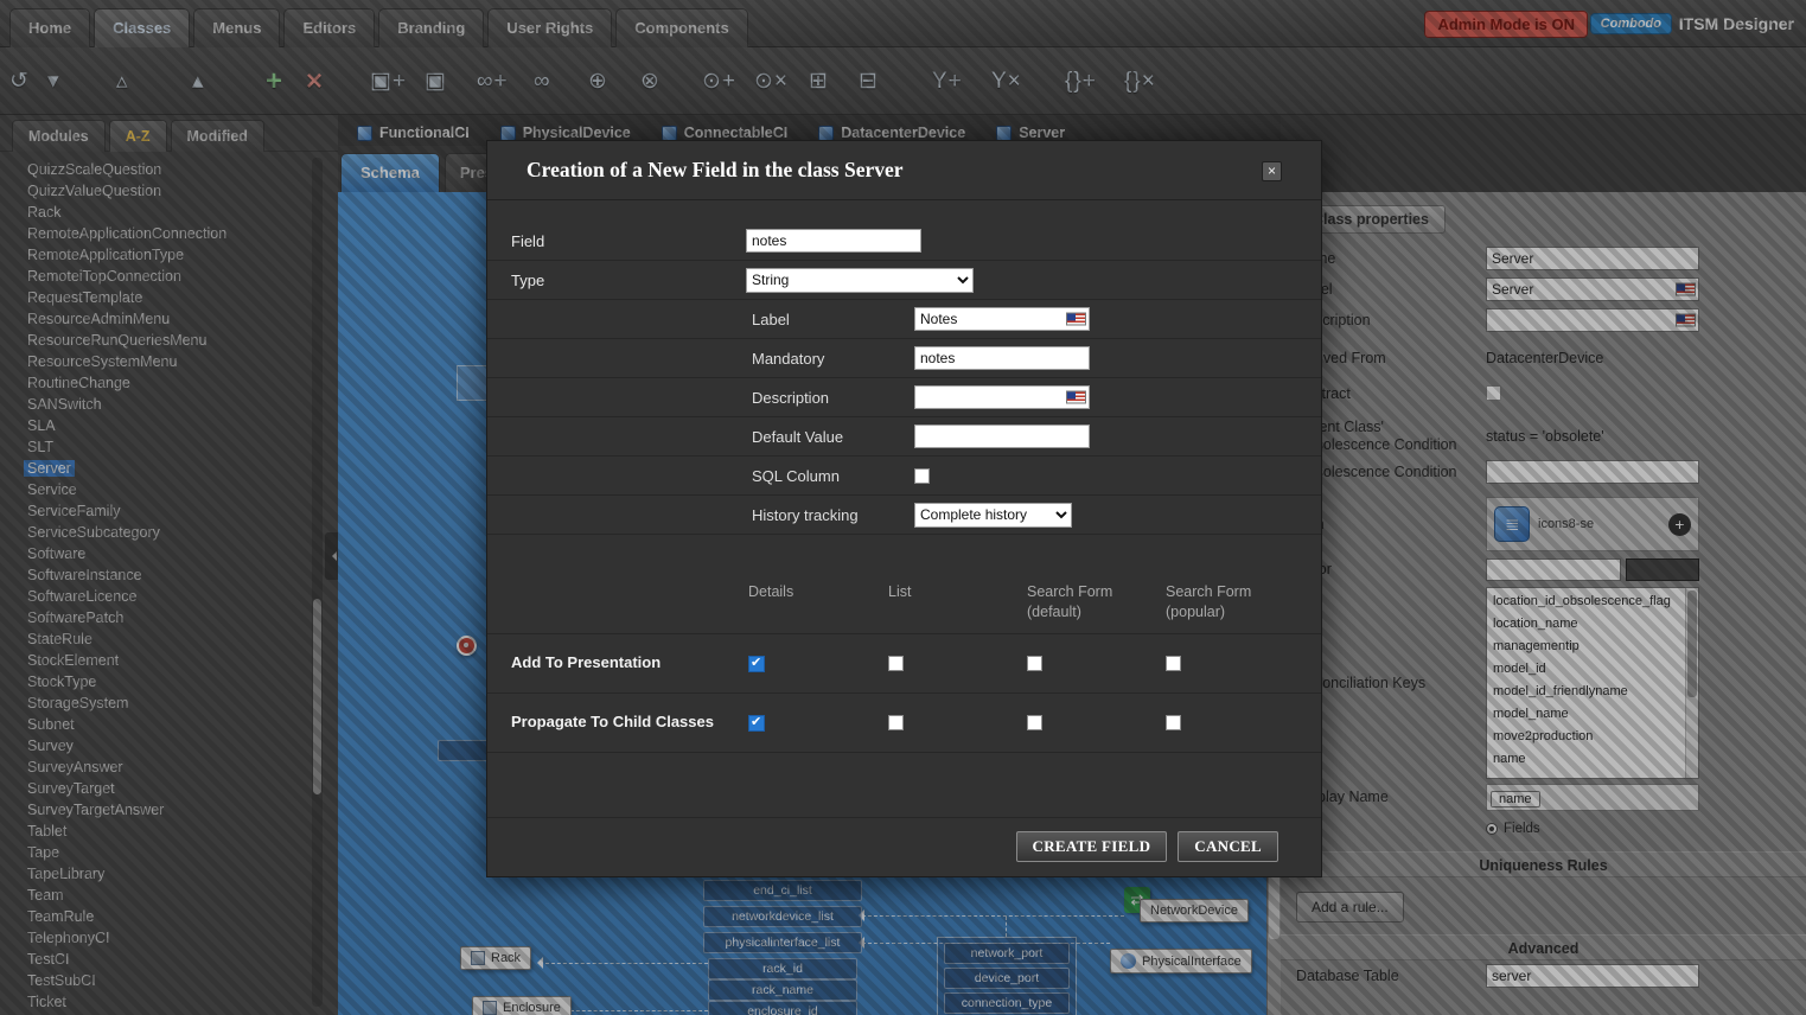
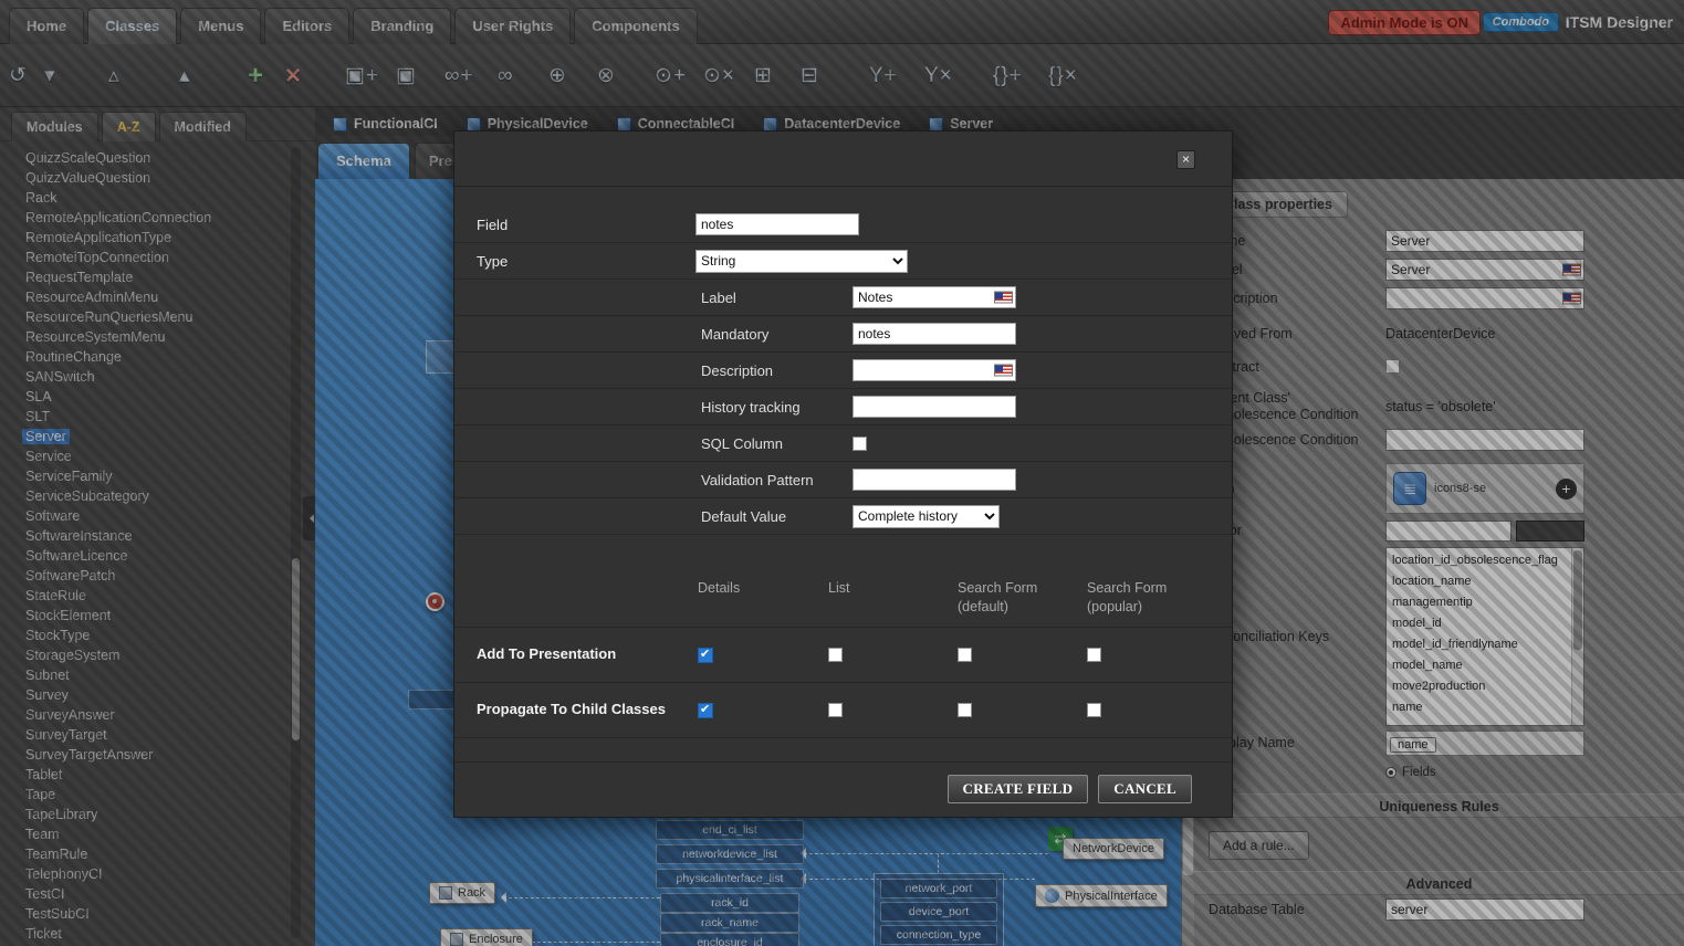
- Creation of a New Field in the class Server
  ×
  Field
  notes
  Type
  String
  Label
  Notes
  Mandatory
  notes
  Description
- Default Value
+ History tracking
  SQL Column
+ Validation Pattern
- History tracking
+ Default Value
  Complete history
  Details
  List
  Search Form
  (default)
  Search Form
  (popular)
  Add To Presentation
  Propagate To Child Classes
  CREATE FIELD CANCEL
